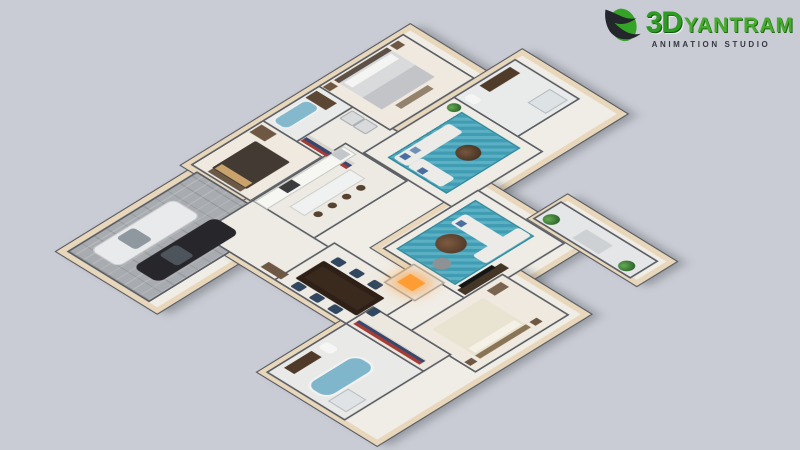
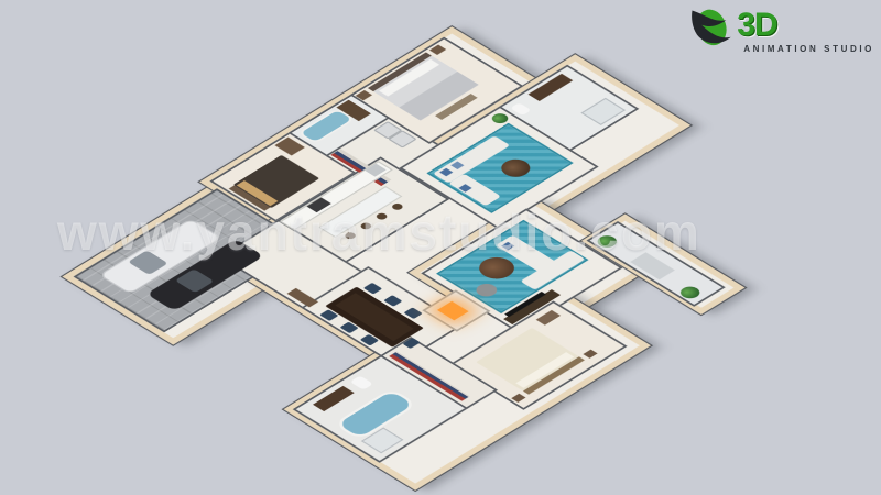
+ www.yantramstudio.com
  3D
- YANTRAM
  ANIMATION STUDIO
